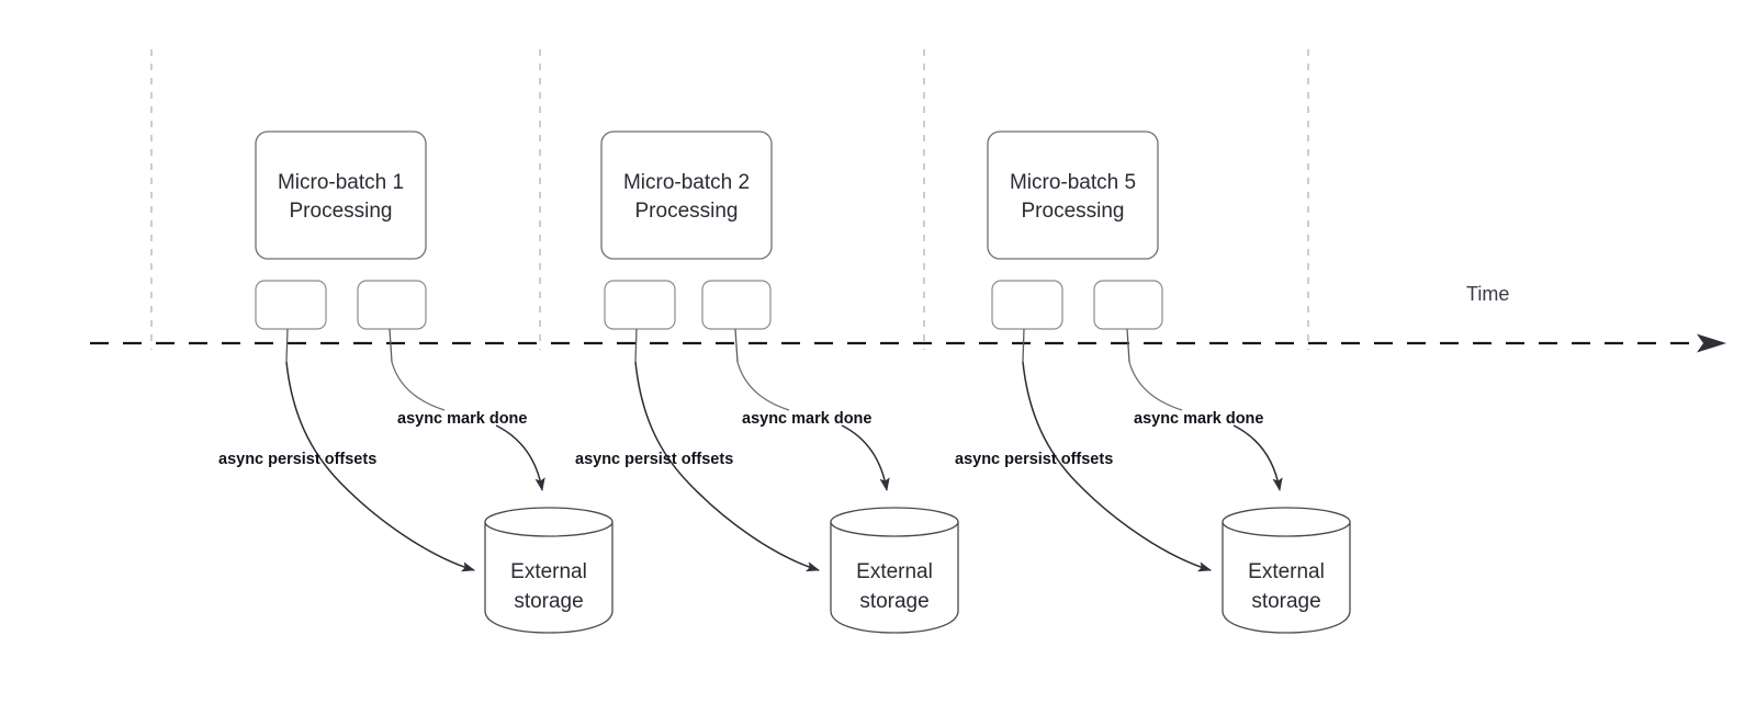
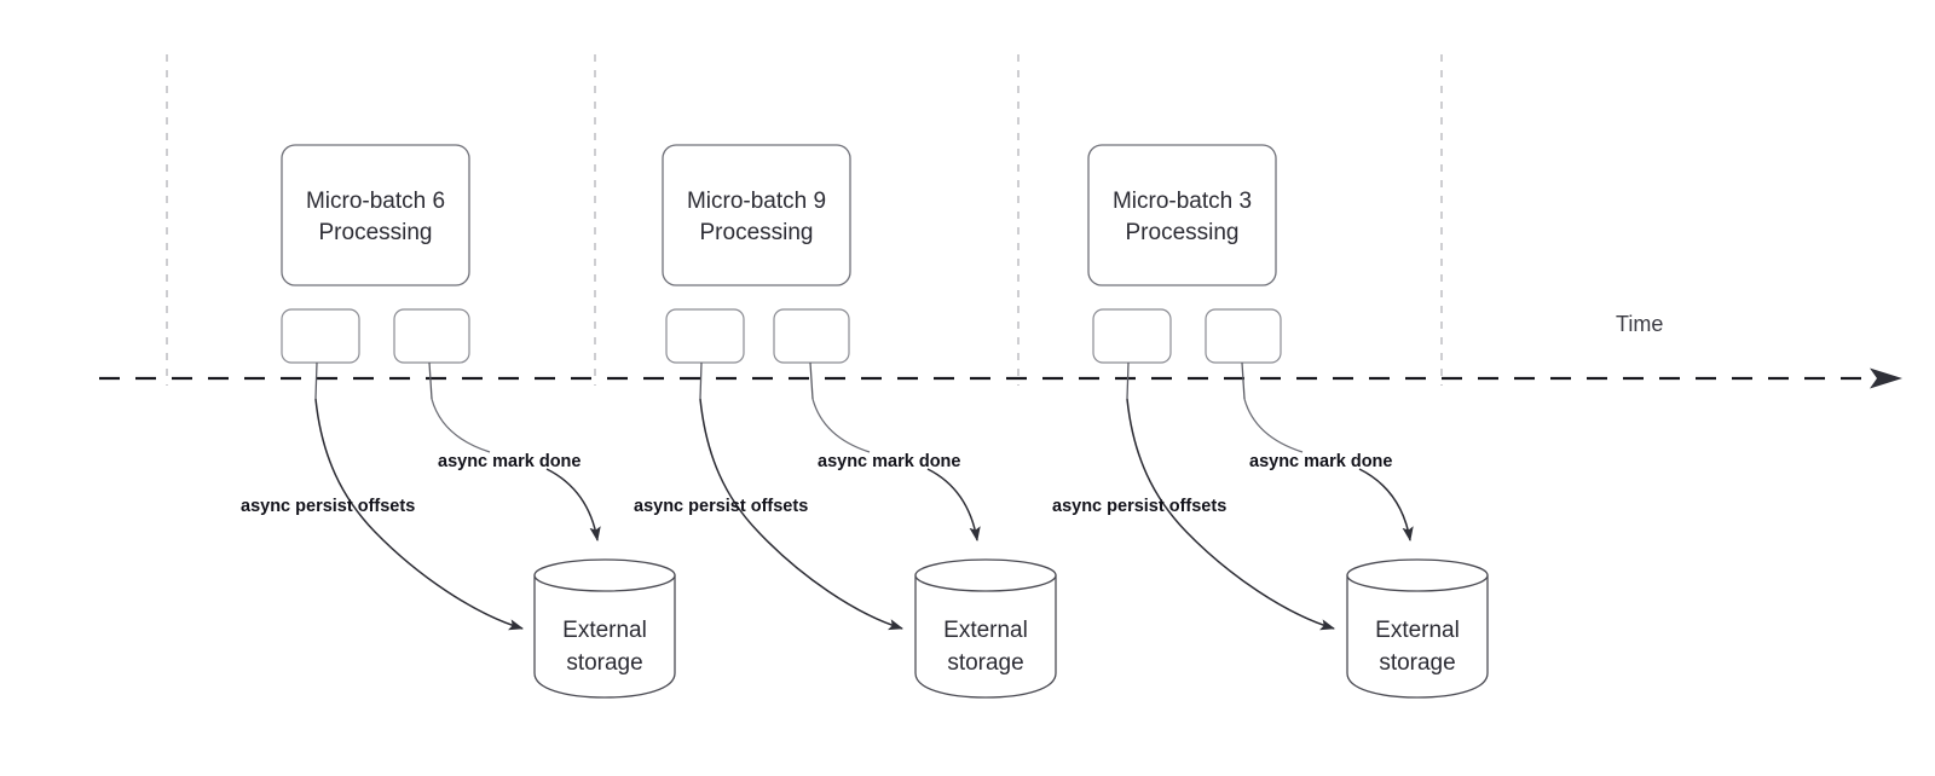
  Time
- Micro-batch 1
+ Micro-batch 6
  Processing
  async persist offsets
  async mark done
  External
  storage
- Micro-batch 2
+ Micro-batch 9
  Processing
  async persist offsets
  async mark done
  External
  storage
- Micro-batch 5
+ Micro-batch 3
  Processing
  async persist offsets
  async mark done
  External
  storage
